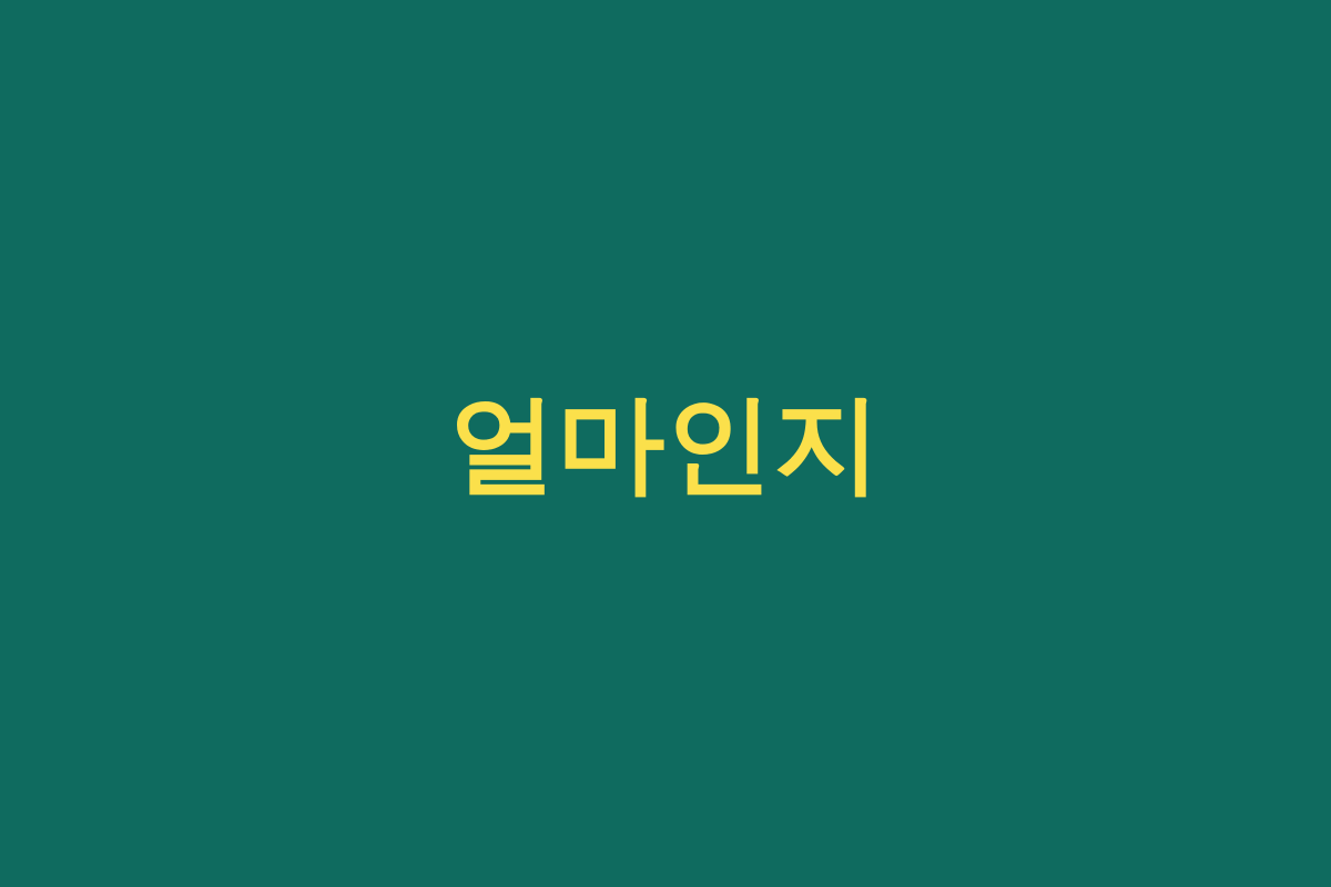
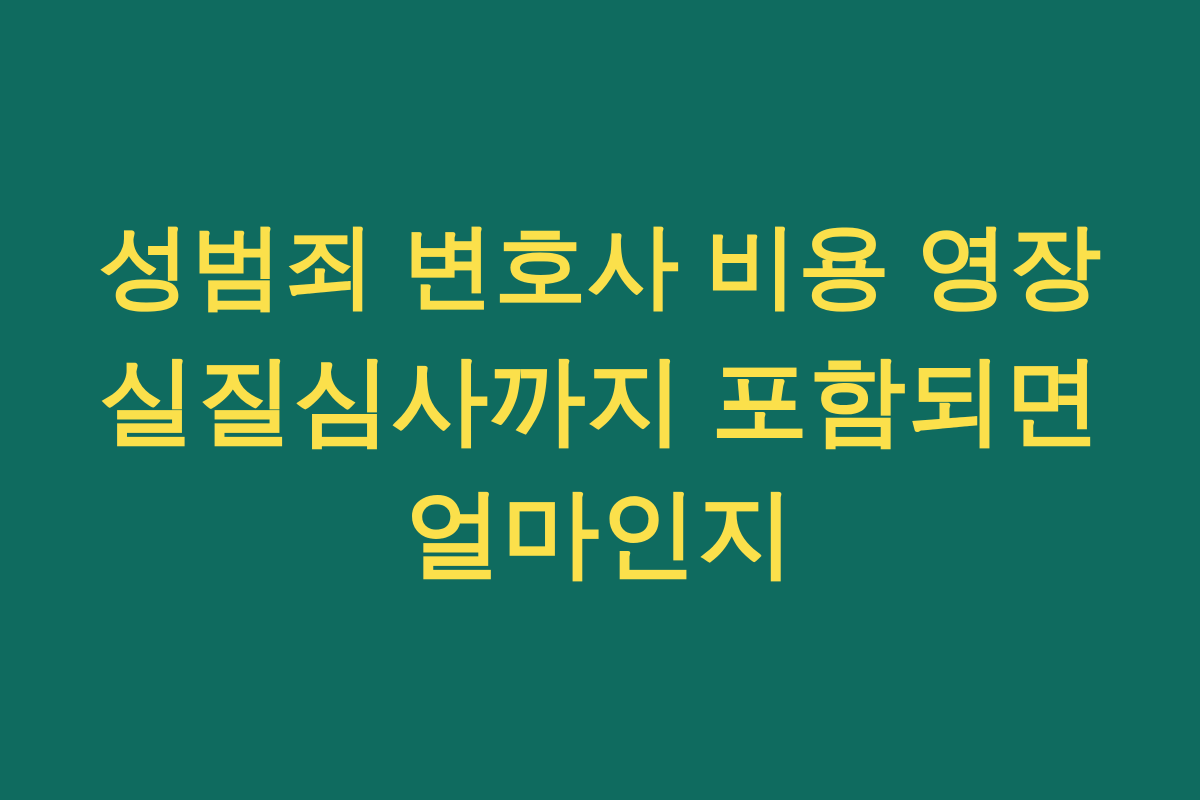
+ 성범죄 변호사 비용 영장
+ 실질심사까지 포함되면
  얼마인지
